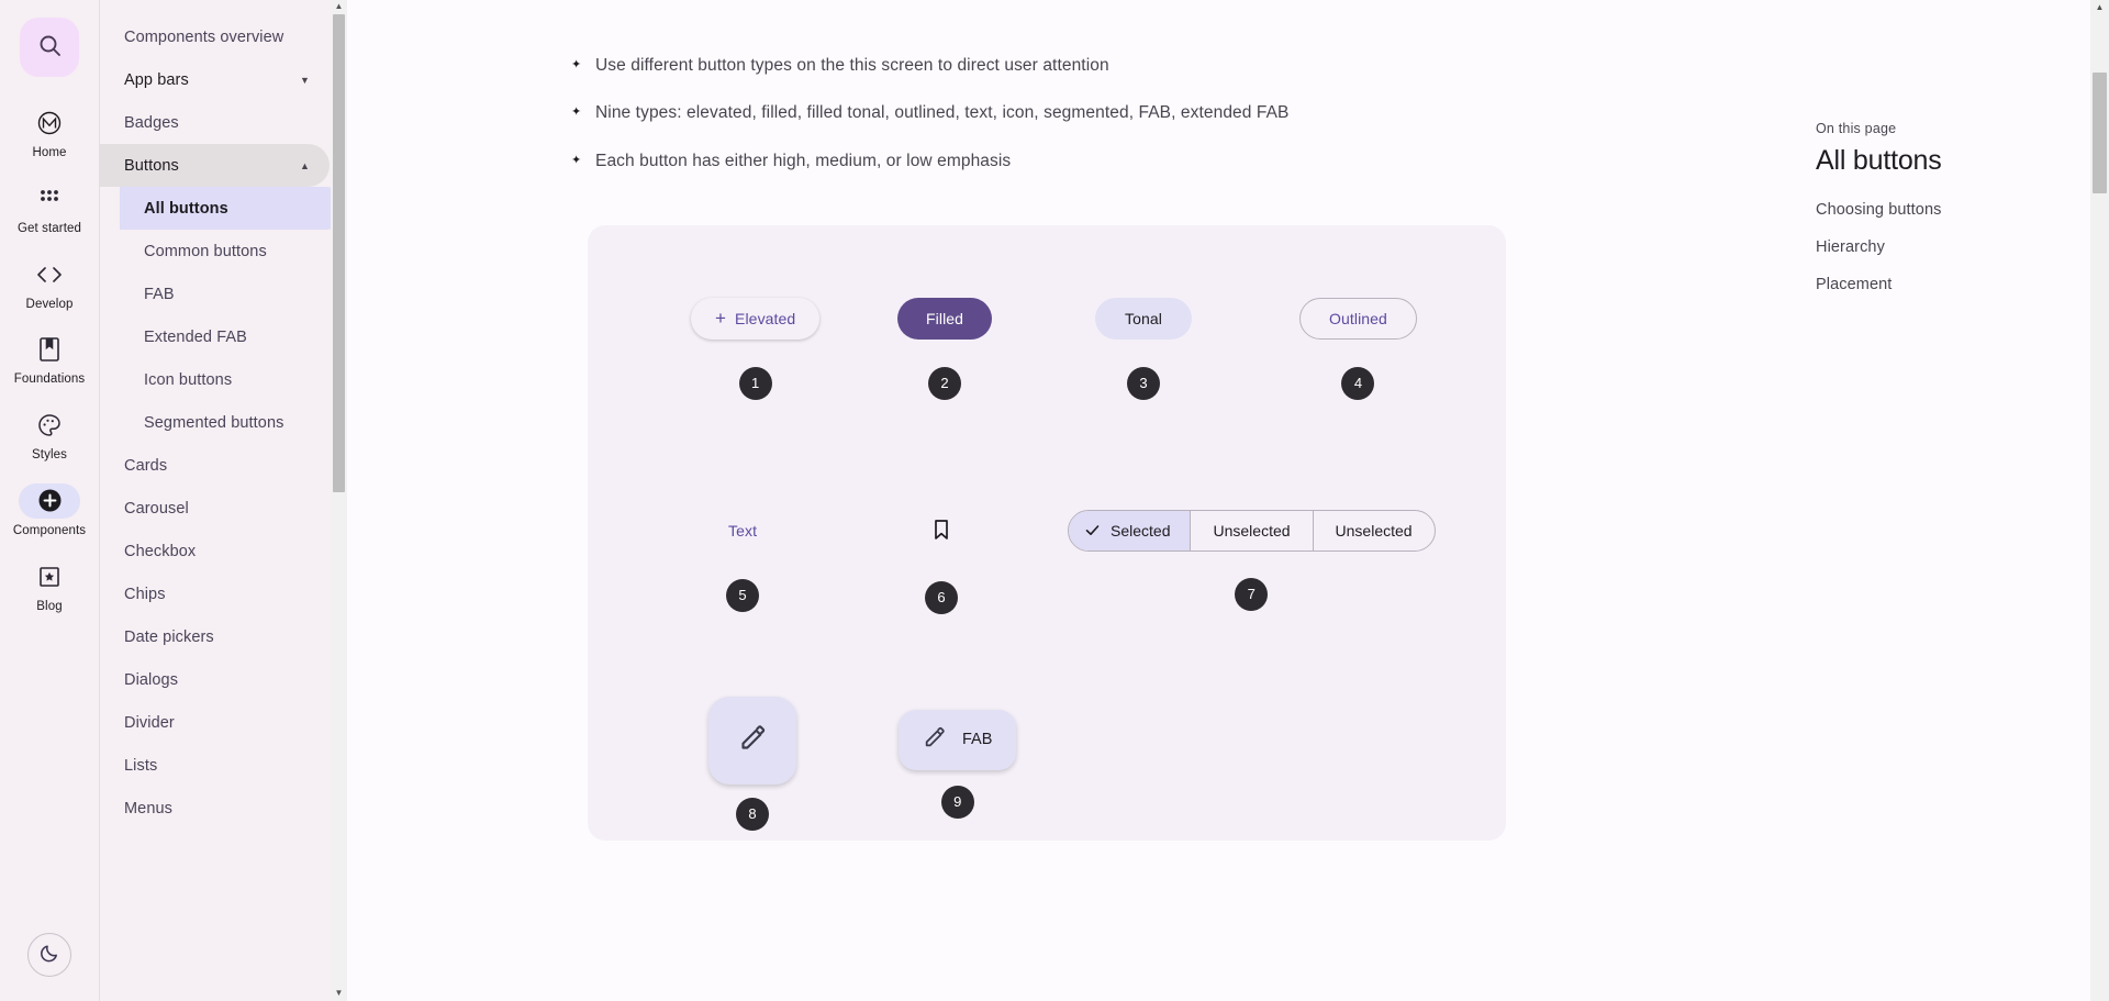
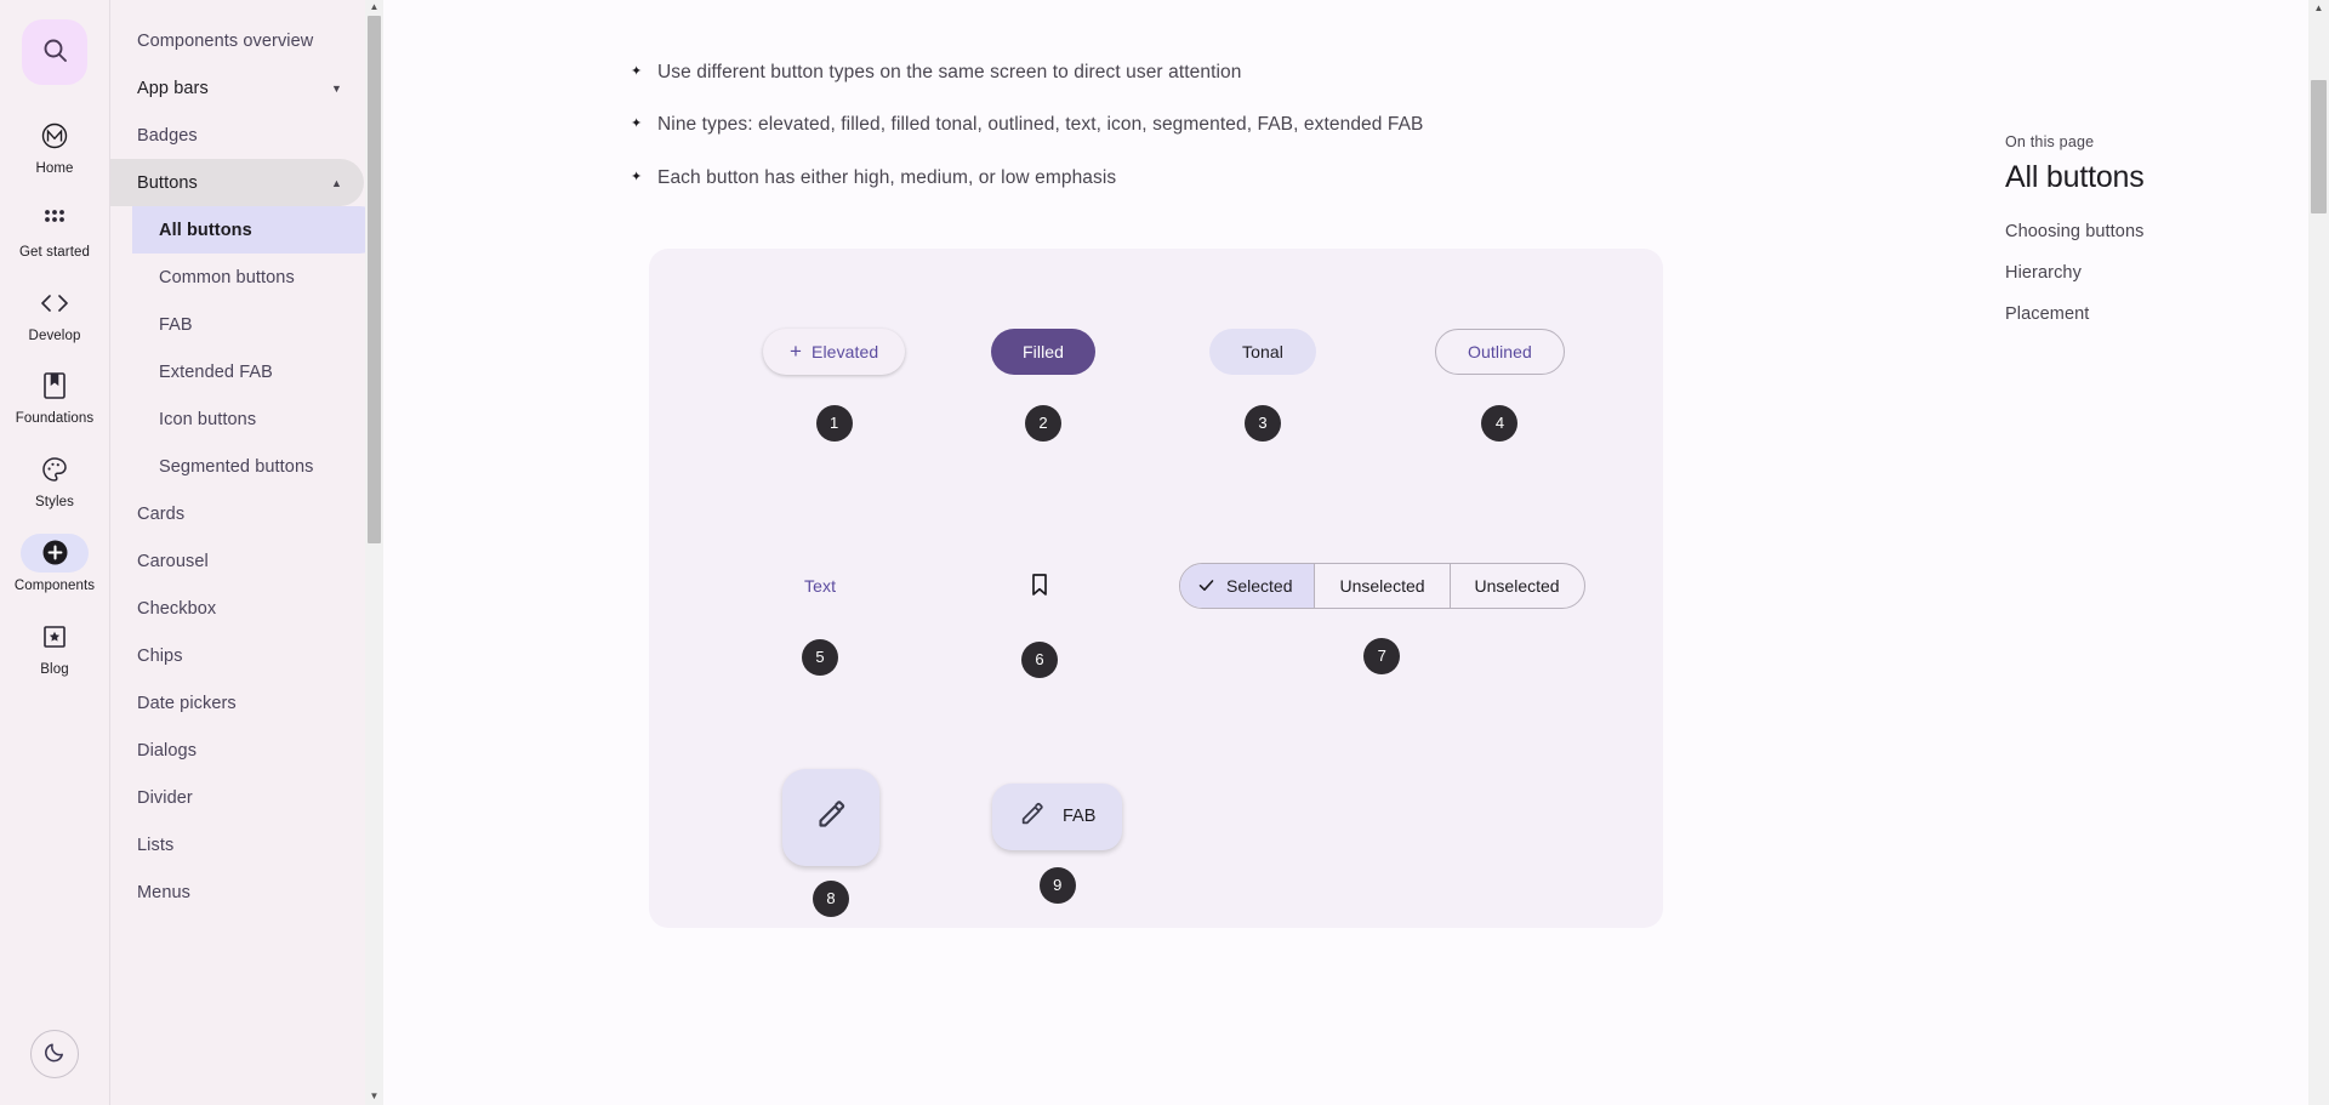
  Home
  Get started
  Develop
  Foundations
  Styles
  Components
  Blog
  Components overview
  App bars
  ▼
  Badges
  Buttons
  ▲
  All buttons
  Common buttons
  FAB
  Extended FAB
  Icon buttons
  Segmented buttons
  Cards
  Carousel
  Checkbox
  Chips
  Date pickers
  Dialogs
  Divider
  Lists
  Menus
  ▲
  ▼
  ✦
- Use different button types on the this screen to direct user attention
+ Use different button types on the same screen to direct user attention
  ✦
  Nine types: elevated, filled, filled tonal, outlined, text, icon, segmented, FAB, extended FAB
  ✦
  Each button has either high, medium, or low emphasis
  +
  Elevated
  1
  Filled
  2
  Tonal
  3
  Outlined
  4
  Text
  5
  6
  Selected
  Unselected
  Unselected
  7
  8
  FAB
  9
  On this page
  All buttons
  Choosing buttons
  Hierarchy
  Placement
  ▲
